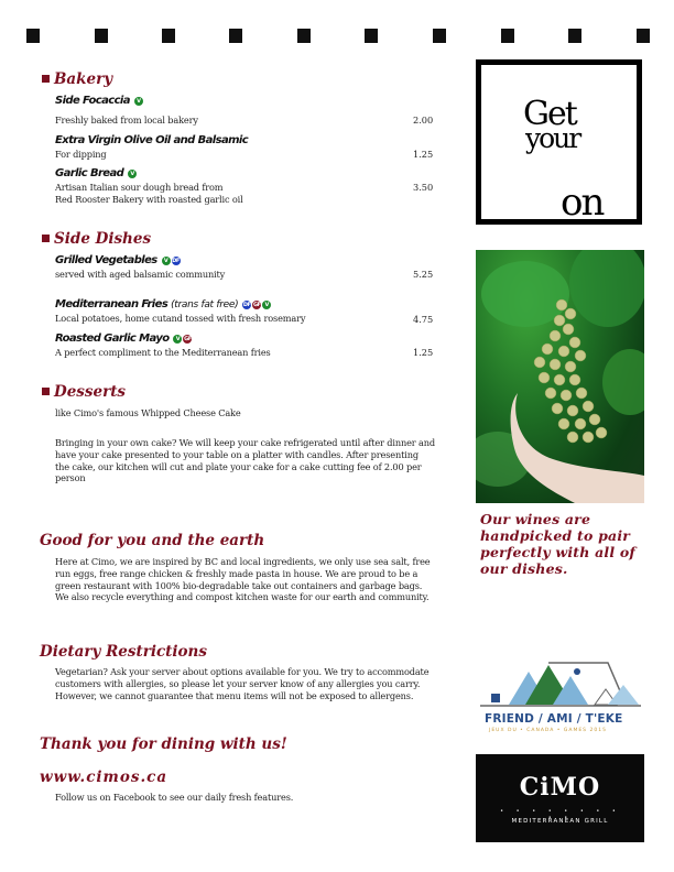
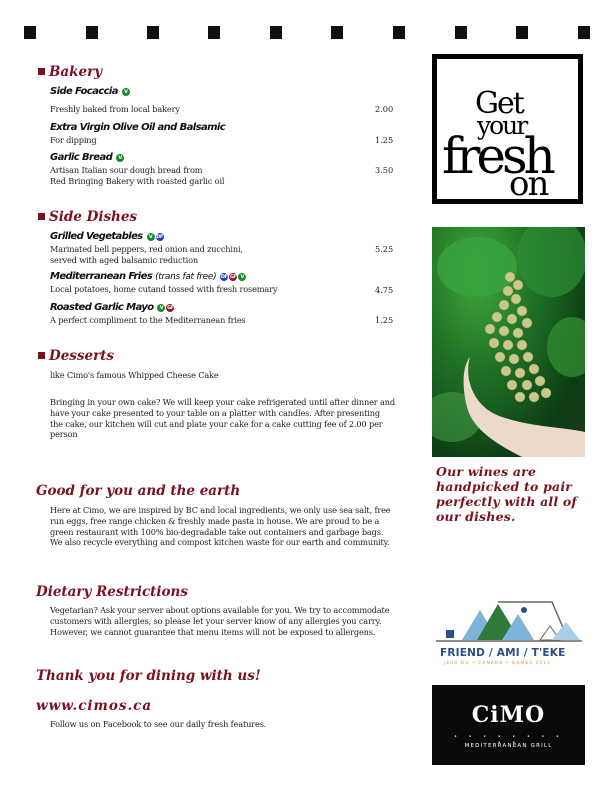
  Bakery
  Side Focaccia
  Freshly baked from local bakery
  2.00
  Extra Virgin Olive Oil and Balsamic
  For dipping
  1.25
  Garlic Bread
  Artisan Italian sour dough bread from
- Red Rooster Bakery with roasted garlic oil
+ Red Bringing Bakery with roasted garlic oil
  3.50
  Side Dishes
  Grilled Vegetables
+ Marinated bell peppers, red onion and zucchini,
- served with aged balsamic community
+ served with aged balsamic reduction
  5.25
  Mediterranean Fries (trans fat free)
  Local potatoes, home cutand tossed with fresh rosemary
  4.75
  Roasted Garlic Mayo
  A perfect compliment to the Mediterranean fries
  1.25
  Desserts
  like Cimo's famous Whipped Cheese Cake
  Bringing in your own cake? We will keep your cake refrigerated until after dinner and have your cake presented to your table on a platter with candles. After presenting the cake, our kitchen will cut and plate your cake for a cake cutting fee of 2.00 per person
  Good for you and the earth
  Here at Cimo, we are inspired by BC and local ingredients, we only use sea salt, free run eggs, free range chicken & freshly made pasta in house. We are proud to be a green restaurant with 100% bio-degradable take out containers and garbage bags. We also recycle everything and compost kitchen waste for our earth and community.
  Dietary Restrictions
  Vegetarian? Ask your server about options available for you. We try to accommodate customers with allergies, so please let your server know of any allergies you carry. However, we cannot guarantee that menu items will not be exposed to allergens.
  Thank you for dining with us!
  www.cimos.ca
  Follow us on Facebook to see our daily fresh features.
  Get
  your
+ fresh
  on
  Our wines are handpicked to pair perfectly with all of our dishes.
  FRIEND / AMI / T'EKE
  CiMO
